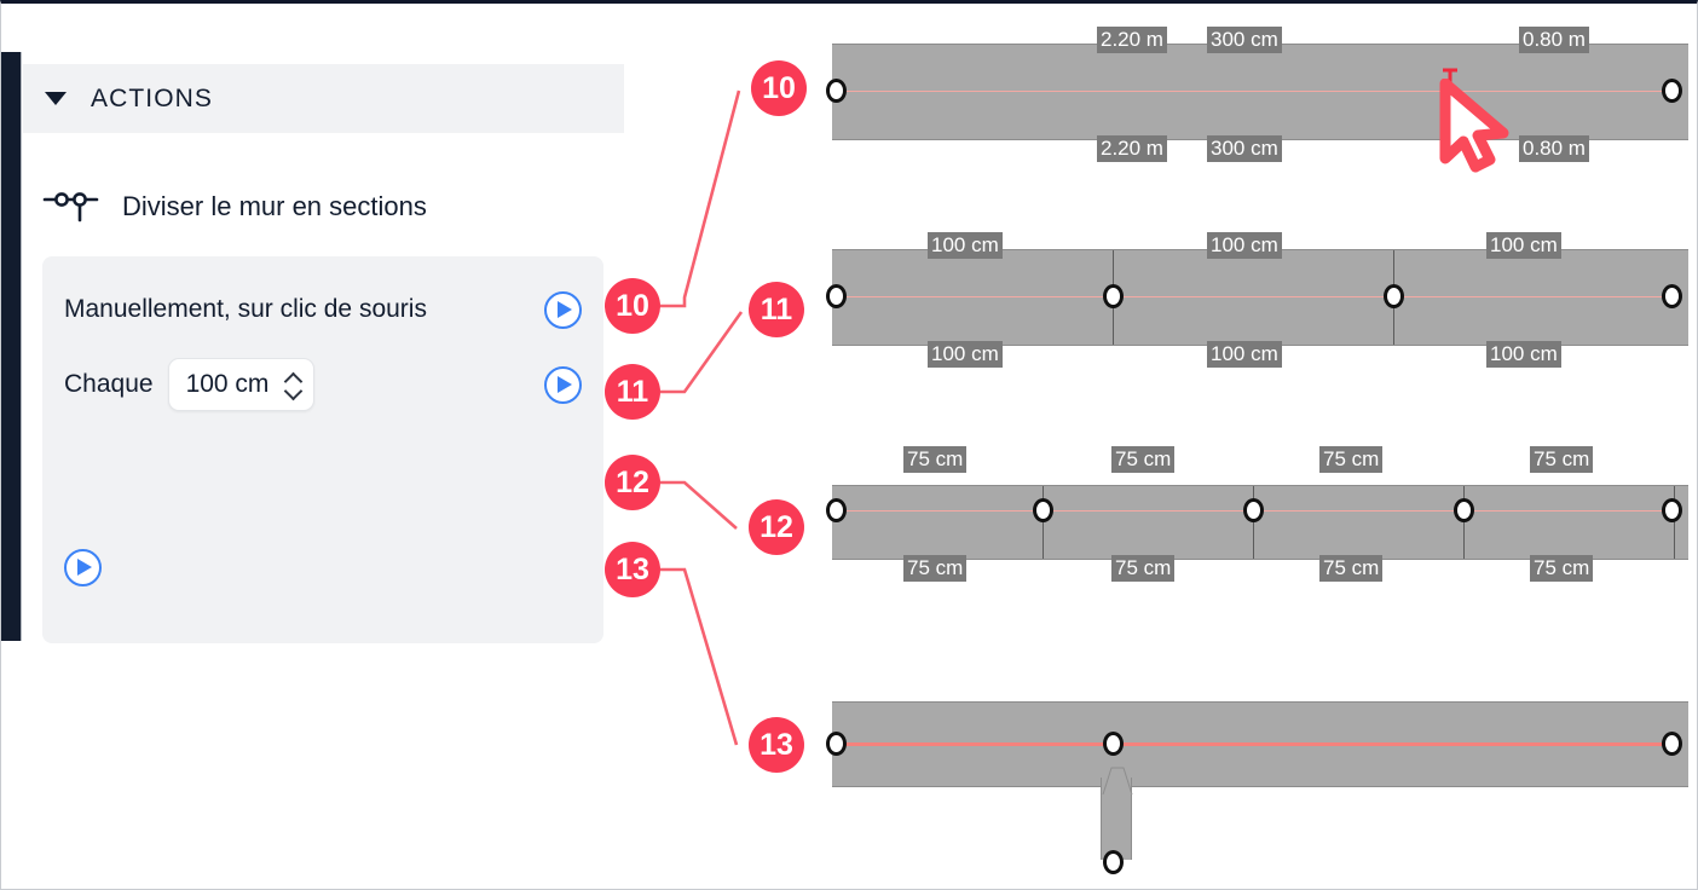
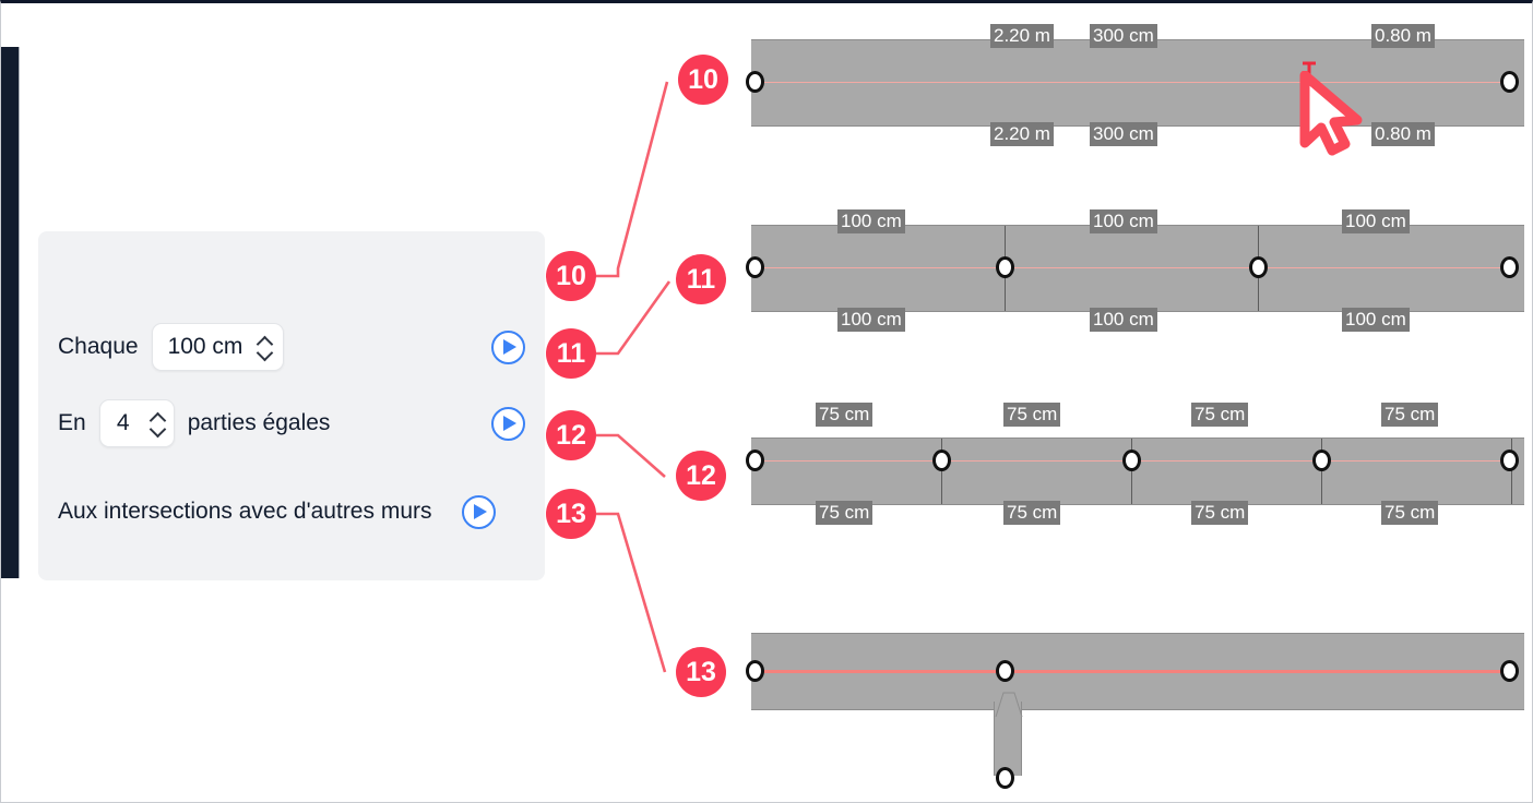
- ACTIONS
- Diviser le mur en sections
- Manuellement, sur clic de souris
  Chaque
  100 cm
+ En
+ 4
+ parties égales
+ Aux intersections avec d'autres murs
  2.20 m
  300 cm
  0.80 m
  2.20 m
  300 cm
  0.80 m
  100 cm
  100 cm
  100 cm
  100 cm
  100 cm
  100 cm
  75 cm
  75 cm
  75 cm
  75 cm
  75 cm
  75 cm
  75 cm
  75 cm
  10
  10
  11
  11
  12
  12
  13
  13
